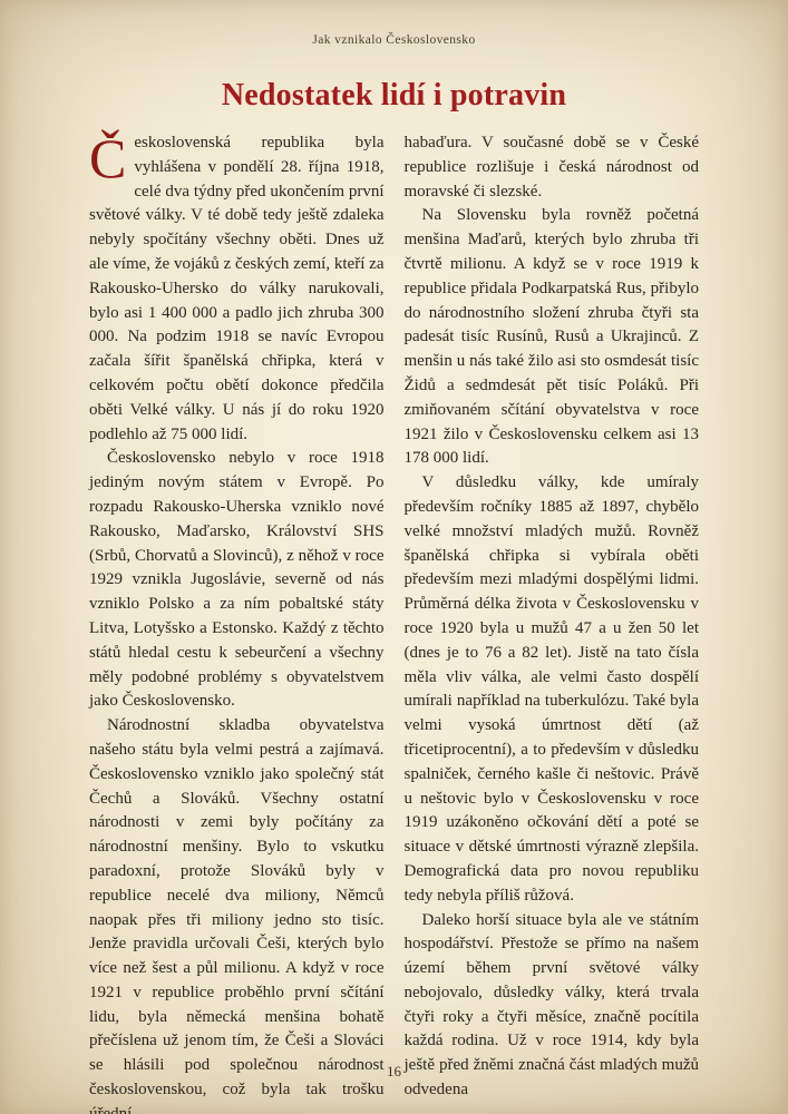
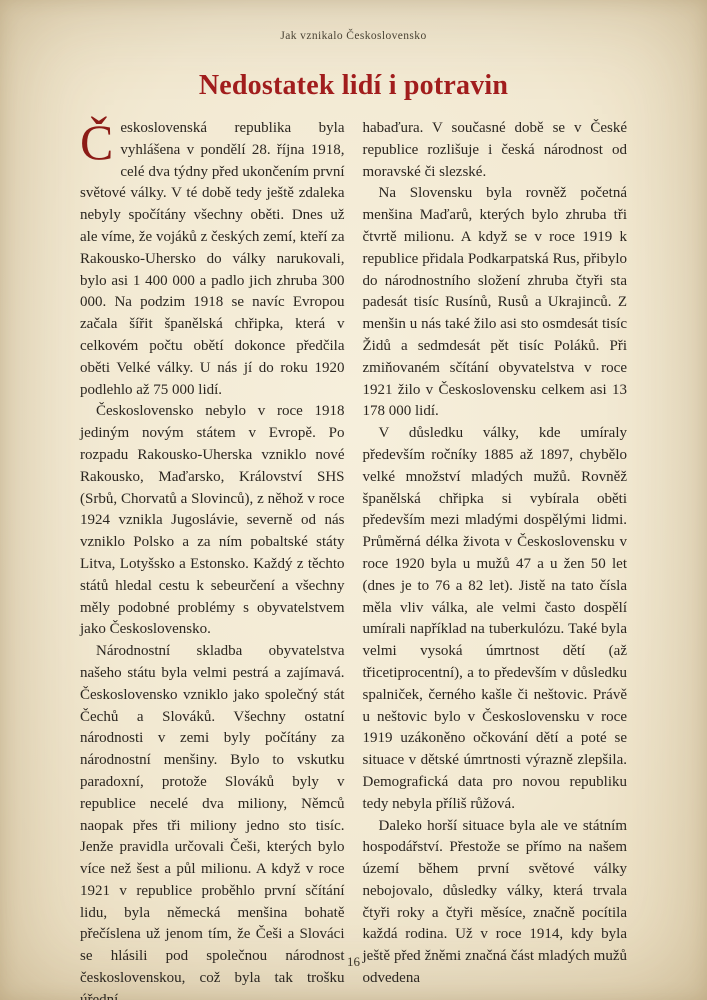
  Jak vznikalo Československo
  Nedostatek lidí i potravin
  Č
  eskoslovenská republika byla vyhlášena v pondělí 28. října 1918, celé dva týdny před ukončením první světové války. V té době tedy ještě zdaleka nebyly spočítány všechny oběti. Dnes už ale víme, že vojáků z českých zemí, kteří za Rakousko-Uhersko do války narukovali, bylo asi 1 400 000 a padlo jich zhruba 300 000. Na podzim 1918 se navíc Evropou začala šířit španělská chřipka, která v celkovém počtu obětí dokonce předčila oběti Velké války. U nás jí do roku 1920 podlehlo až 75 000 lidí.
- Československo nebylo v roce 1918 jediným novým státem v Evropě. Po rozpadu Rakousko-Uherska vzniklo nové Rakousko, Maďarsko, Království SHS (Srbů, Chorvatů a Slovinců), z něhož v roce 1929 vznikla Jugoslávie, severně od nás vzniklo Polsko a za ním pobaltské státy Litva, Lotyšsko a Estonsko. Každý z těchto států hledal cestu k sebeurčení a všechny měly podobné problémy s obyvatelstvem jako Československo.
+ Československo nebylo v roce 1918 jediným novým státem v Evropě. Po rozpadu Rakousko-Uherska vzniklo nové Rakousko, Maďarsko, Království SHS (Srbů, Chorvatů a Slovinců), z něhož v roce 1924 vznikla Jugoslávie, severně od nás vzniklo Polsko a za ním pobaltské státy Litva, Lotyšsko a Estonsko. Každý z těchto států hledal cestu k sebeurčení a všechny měly podobné problémy s obyvatelstvem jako Československo.
  Národnostní skladba obyvatelstva našeho státu byla velmi pestrá a zajímavá. Československo vzniklo jako společný stát Čechů a Slováků. Všechny ostatní národnosti v zemi byly počítány za národnostní menšiny. Bylo to vskutku paradoxní, protože Slováků byly v republice necelé dva miliony, Němců naopak přes tři miliony jedno sto tisíc. Jenže pravidla určovali Češi, kterých bylo více než šest a půl milionu. A když v roce 1921 v republice proběhlo první sčítání lidu, byla německá menšina bohatě přečíslena už jenom tím, že Češi a Slováci se hlásili pod společnou národnost československou, což byla tak trošku
  habaďura. V současné době se v České republice rozlišuje i česká národnost od moravské či slezské.
  Na Slovensku byla rovněž početná menšina Maďarů, kterých bylo zhruba tři čtvrtě milionu. A když se v roce 1919 k republice přidala Podkarpatská Rus, přibylo do národnostního složení zhruba čtyři sta padesát tisíc Rusínů, Rusů a Ukrajinců. Z menšin u nás také žilo asi sto osmdesát tisíc Židů a sedmdesát pět tisíc Poláků. Při zmiňovaném sčítání obyvatelstva v roce 1921 žilo v Československu celkem asi 13 178 000 lidí.
  V důsledku války, kde umíraly především ročníky 1885 až 1897, chybělo velké množství mladých mužů. Rovněž španělská chřipka si vybírala oběti především mezi mladými dospělými lidmi. Průměrná délka života v Československu v roce 1920 byla u mužů 47 a u žen 50 let (dnes je to 76 a 82 let). Jistě na tato čísla měla vliv válka, ale velmi často dospělí umírali například na tuberkulózu. Také byla velmi vysoká úmrtnost dětí (až třicetiprocentní), a to především v důsledku spalniček, černého kašle či neštovic. Právě u neštovic bylo v Československu v roce 1919 uzákoněno očkování dětí a poté se situace v dětské úmrtnosti výrazně zlepšila. Demografická data pro novou republiku tedy nebyla příliš růžová.
  Daleko horší situace byla ale ve státním hospodářství. Přestože se přímo na našem území během první světové války nebojovalo, důsledky války, která trvala čtyři roky a čtyři měsíce, značně pocítila každá rodina. Už v roce 1914, kdy byla ještě před žněmi značná část mladých mužů odvedena
  16
